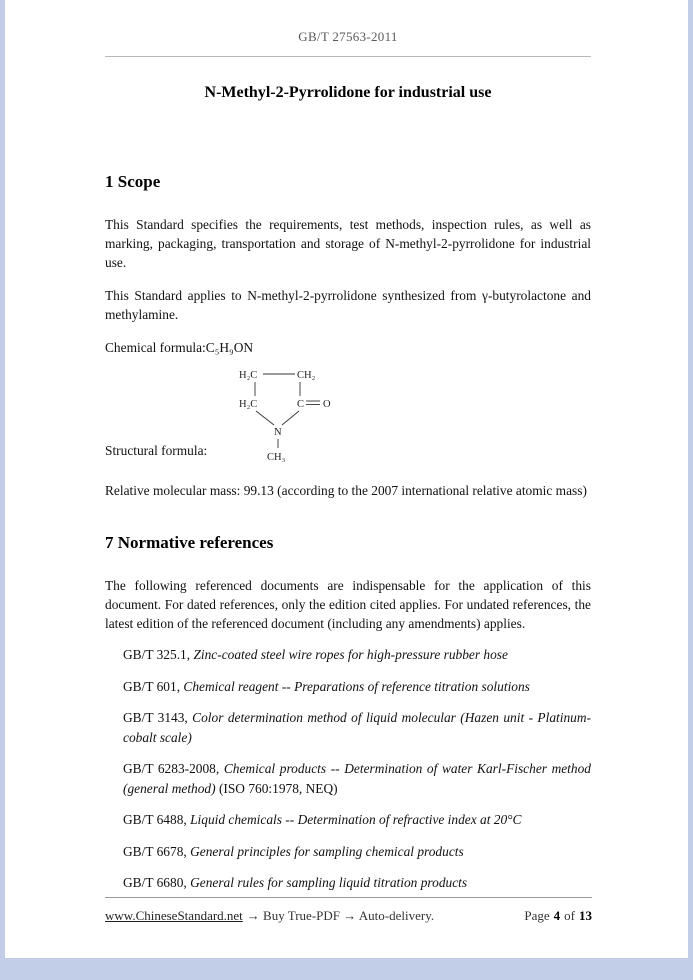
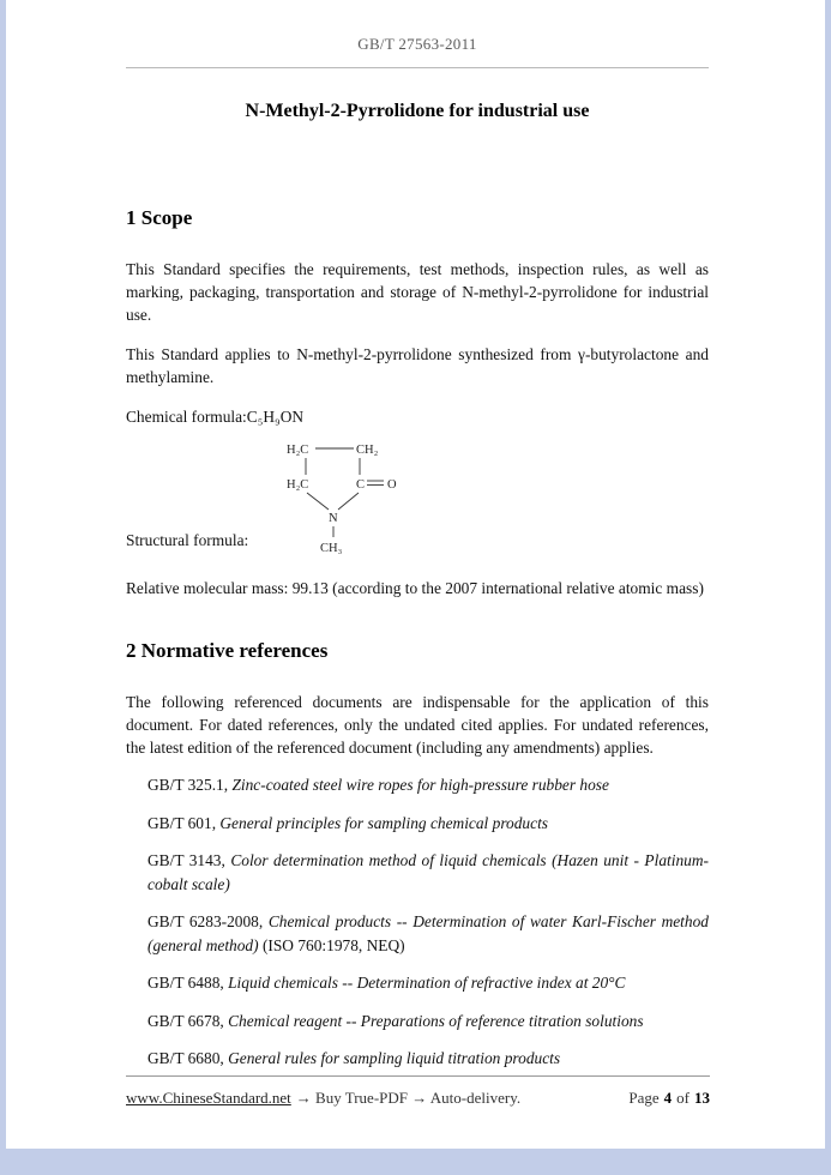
  GB/T 27563-2011
  N-Methyl-2-Pyrrolidone for industrial use
  1 Scope
  This Standard specifies the requirements, test methods, inspection rules, as well as marking, packaging, transportation and storage of N-methyl-2-pyrrolidone for industrial use.
  This Standard applies to N-methyl-2-pyrrolidone synthesized from γ-butyrolactone and methylamine.
  Chemical formula:C₅H₉ON
  Structural formula:
  H₂C
  CH₂
  H₂C
  C
  O
  N
  CH₃
  Relative molecular mass: 99.13 (according to the 2007 international relative atomic mass)
- 7 Normative references
+ 2 Normative references
- The following referenced documents are indispensable for the application of this document. For dated references, only the edition cited applies. For undated references, the latest edition of the referenced document (including any amendments) applies.
+ The following referenced documents are indispensable for the application of this document. For dated references, only the undated cited applies. For undated references, the latest edition of the referenced document (including any amendments) applies.
  GB/T 325.1, Zinc-coated steel wire ropes for high-pressure rubber hose
- GB/T 601, Chemical reagent -- Preparations of reference titration solutions
+ GB/T 601, General principles for sampling chemical products
- GB/T 3143, Color determination method of liquid molecular (Hazen unit - Platinum-cobalt scale)
+ GB/T 3143, Color determination method of liquid chemicals (Hazen unit - Platinum-cobalt scale)
  GB/T 6283-2008, Chemical products -- Determination of water Karl-Fischer method (general method) (ISO 760:1978, NEQ)
  GB/T 6488, Liquid chemicals -- Determination of refractive index at 20°C
- GB/T 6678, General principles for sampling chemical products
+ GB/T 6678, Chemical reagent -- Preparations of reference titration solutions
  GB/T 6680, General rules for sampling liquid titration products
  www.ChineseStandard.net → Buy True-PDF → Auto-delivery.
  Page 4 of 13
